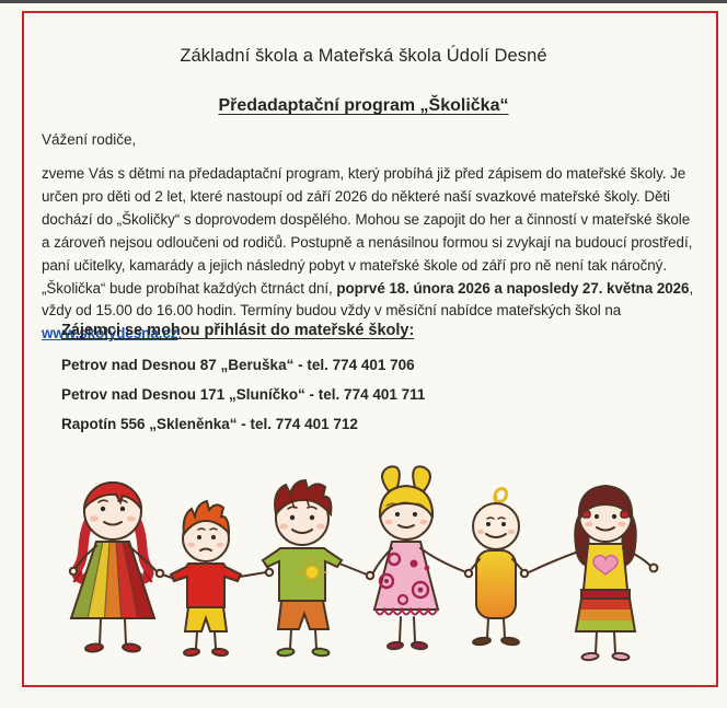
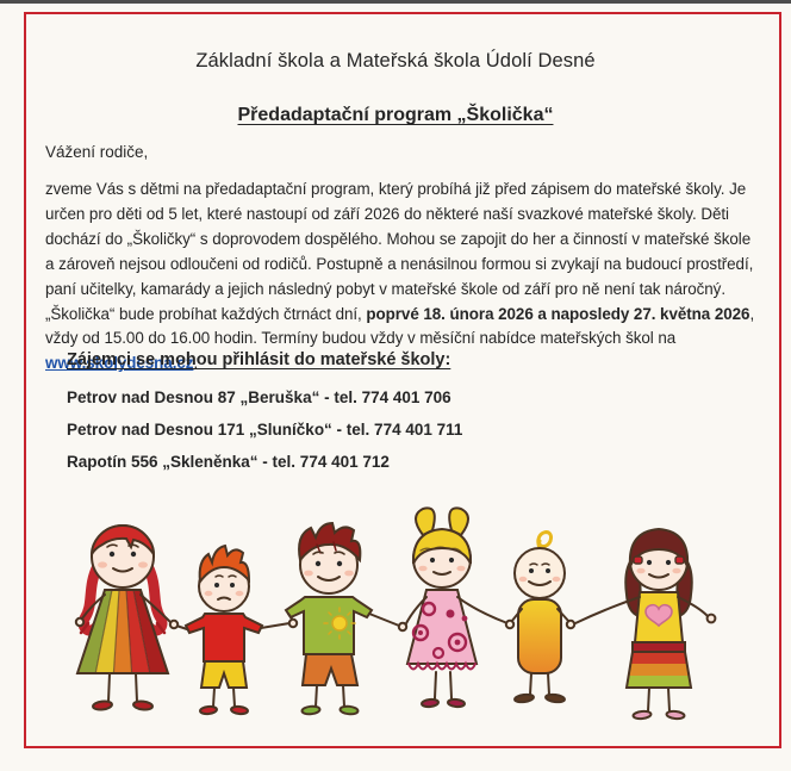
  Základní škola a Mateřská škola Údolí Desné
  Předadaptační program „Školička“
  Vážení rodiče,
- zveme Vás s dětmi na předadaptační program, který probíhá již před zápisem do mateřské školy. Je určen pro děti od 2 let, které nastoupí od září 2026 do některé naší svazkové mateřské školy. Děti dochází do „Školičky“ s doprovodem dospělého. Mohou se zapojit do her a činností v mateřské škole a zároveň nejsou odloučeni od rodičů. Postupně a nenásilnou formou si zvykají na budoucí prostředí, paní učitelky, kamarády a jejich následný pobyt v mateřské škole od září pro ně není tak náročný.
+ zveme Vás s dětmi na předadaptační program, který probíhá již před zápisem do mateřské školy. Je určen pro děti od 5 let, které nastoupí od září 2026 do některé naší svazkové mateřské školy. Děti dochází do „Školičky“ s doprovodem dospělého. Mohou se zapojit do her a činností v mateřské škole a zároveň nejsou odloučeni od rodičů. Postupně a nenásilnou formou si zvykají na budoucí prostředí, paní učitelky, kamarády a jejich následný pobyt v mateřské škole od září pro ně není tak náročný.
  „Školička“ bude probíhat každých čtrnáct dní, poprvé 18. února 2026 a naposledy 27. května 2026, vždy od 15.00 do 16.00 hodin. Termíny budou vždy v měsíční nabídce mateřských škol na www.skolydesna.cz.
  Zájemci se mohou přihlásit do mateřské školy:
  Petrov nad Desnou 87 „Beruška“ - tel. 774 401 706
  Petrov nad Desnou 171 „Sluníčko“ - tel. 774 401 711
  Rapotín 556 „Skleněnka“ - tel. 774 401 712
